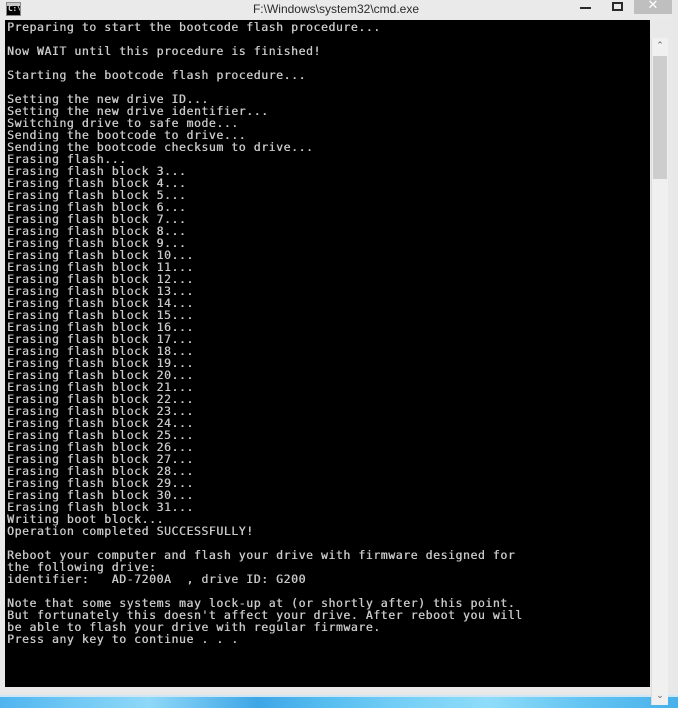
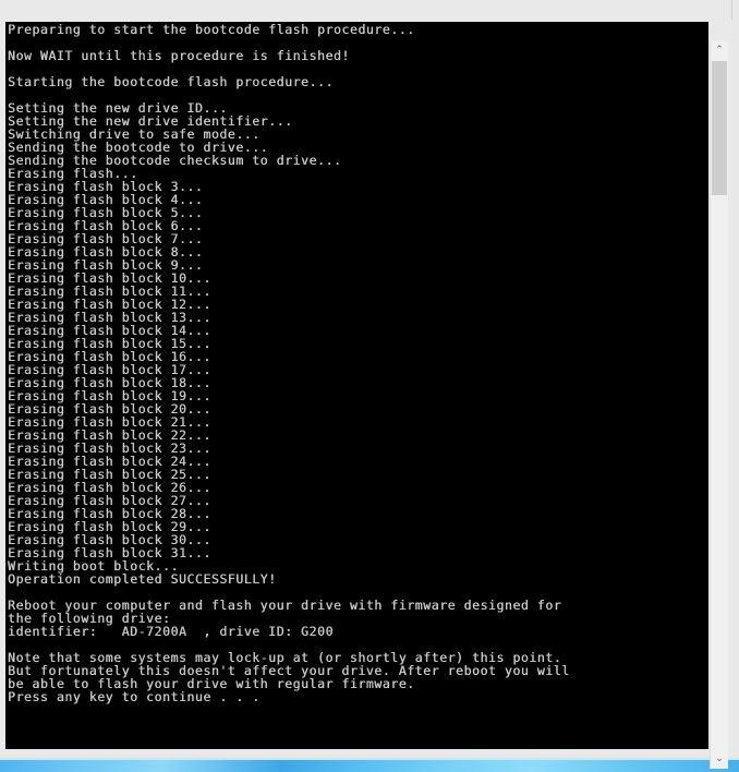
- C:\
- F:\Windows\system32\cmd.exe
- ✕
  Preparing to start the bootcode flash procedure...
  Now WAIT until this procedure is finished!
  Starting the bootcode flash procedure...
  Setting the new drive ID...
  Setting the new drive identifier...
  Switching drive to safe mode...
  Sending the bootcode to drive...
  Sending the bootcode checksum to drive...
  Erasing flash...
  Erasing flash block 3...
  Erasing flash block 4...
  Erasing flash block 5...
  Erasing flash block 6...
  Erasing flash block 7...
  Erasing flash block 8...
  Erasing flash block 9...
  Erasing flash block 10...
  Erasing flash block 11...
  Erasing flash block 12...
  Erasing flash block 13...
  Erasing flash block 14...
  Erasing flash block 15...
  Erasing flash block 16...
  Erasing flash block 17...
  Erasing flash block 18...
  Erasing flash block 19...
  Erasing flash block 20...
  Erasing flash block 21...
  Erasing flash block 22...
  Erasing flash block 23...
  Erasing flash block 24...
  Erasing flash block 25...
  Erasing flash block 26...
  Erasing flash block 27...
  Erasing flash block 28...
  Erasing flash block 29...
  Erasing flash block 30...
  Erasing flash block 31...
  Writing boot block...
  Operation completed SUCCESSFULLY!
  Reboot your computer and flash your drive with firmware designed for
  the following drive:
  identifier: AD-7200A , drive ID: G200
  Note that some systems may lock-up at (or shortly after) this point.
  But fortunately this doesn't affect your drive. After reboot you will
  be able to flash your drive with regular firmware.
  Press any key to continue . . .
  ⌃
  ⌄
